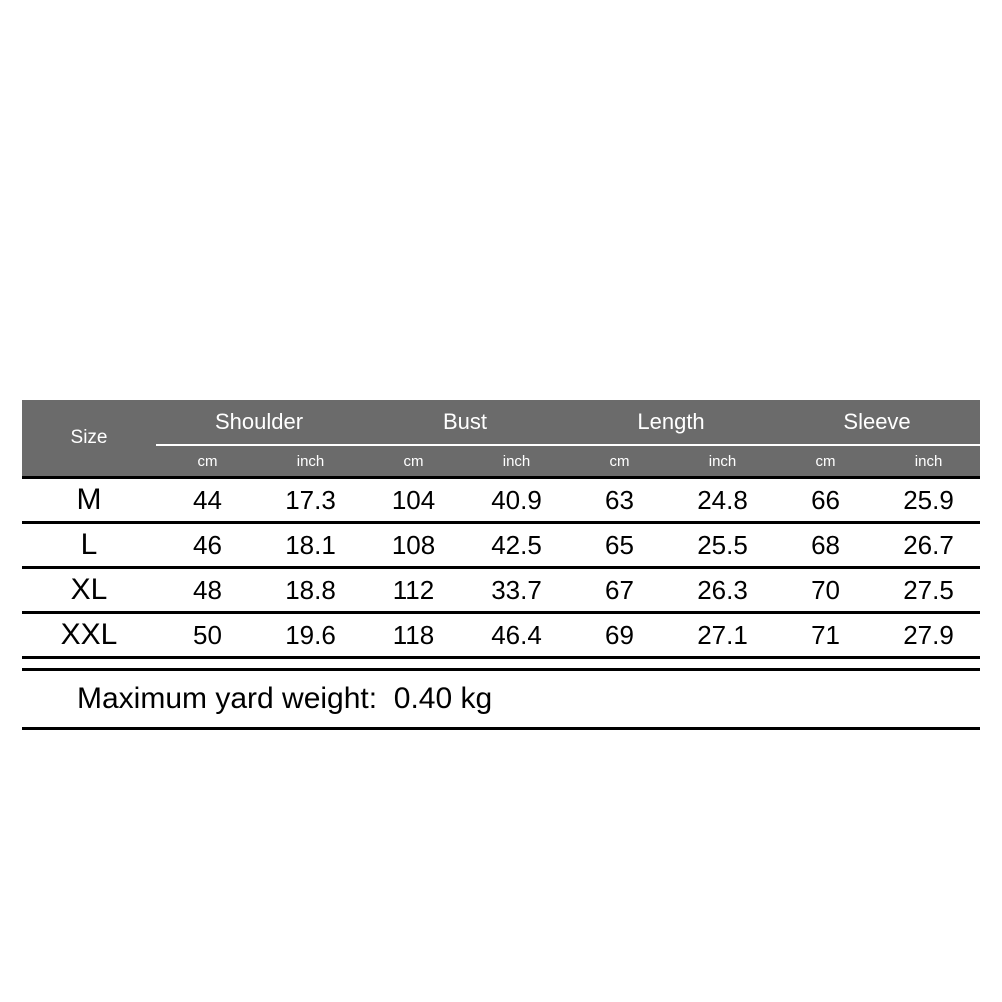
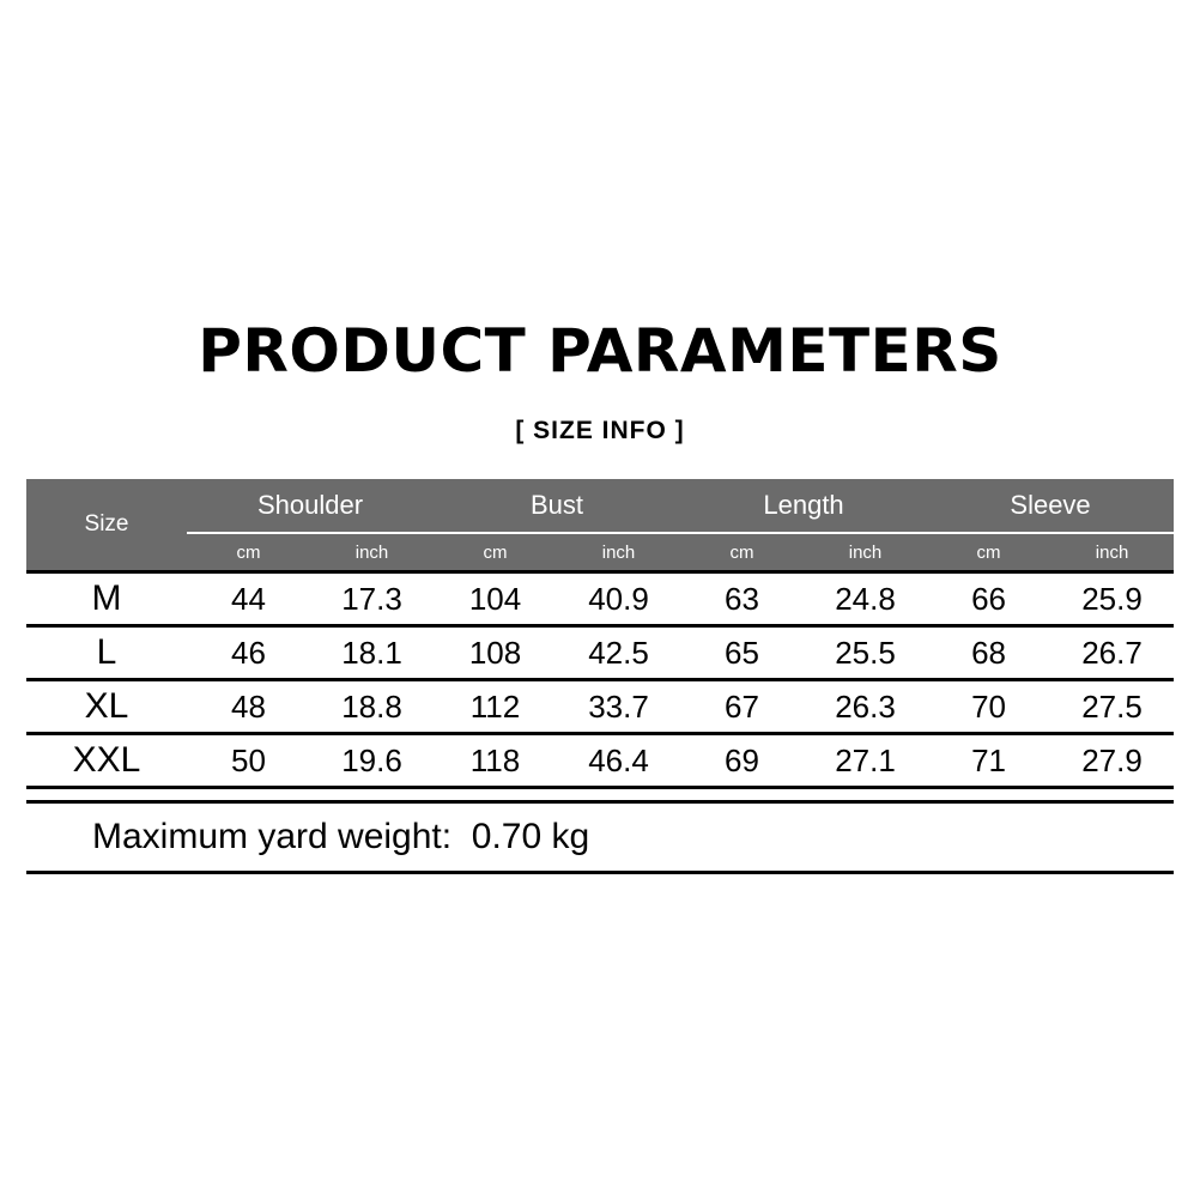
+ PRODUCT PARAMETERS
+ [ SIZE INFO ]
  Size	Shoulder	Bust	Length	Sleeve
  cm	inch	cm	inch	cm	inch	cm	inch
  M	44	17.3	104	40.9	63	24.8	66	25.9
  L	46	18.1	108	42.5	65	25.5	68	26.7
  XL	48	18.8	112	33.7	67	26.3	70	27.5
  XXL	50	19.6	118	46.4	69	27.1	71	27.9
- Maximum yard weight: 0.40 kg
+ Maximum yard weight: 0.70 kg
